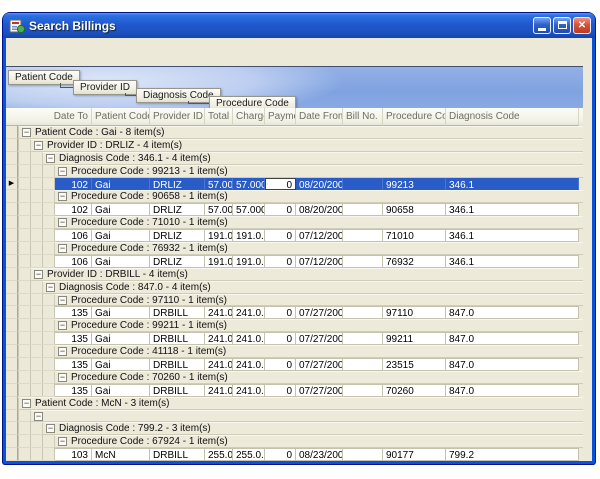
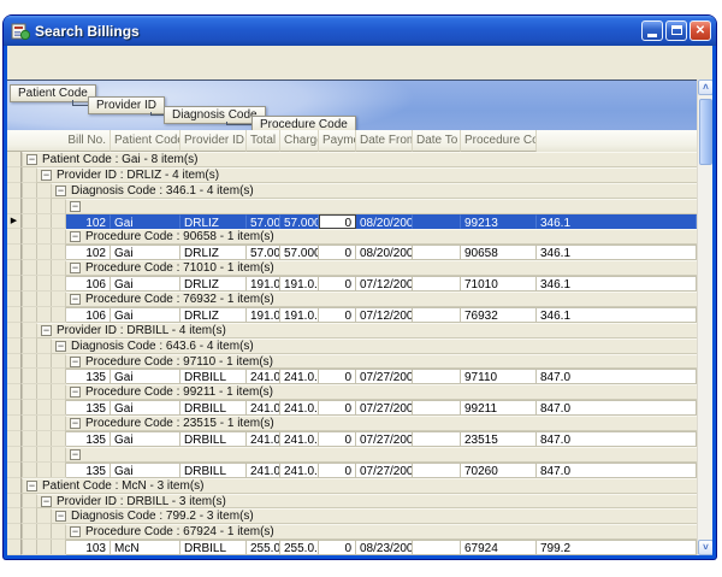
  Search Billings
  ✕
  Patient Code
  Provider ID
  Diagnosis Cod
  Procedure Code
- Date To
+ Bill No.
  Patient Cod
  Provider ID
  Total
  Charg
  Date From
- Bill No.
+ Date To
  Procedure Co
- Diagnosis Code
  −
  Patient Code : Gai - 8 item(s)
  −
  Provider ID : DRLIZ - 4 item(s)
  −
  Diagnosis Code : 346.1 - 4 item(s)
  −
- Procedure Code : 99213 - 1 item(s)
  102
  Gai
  DRLIZ
  57.000
  0
  08/20/200
  99213
  346.1
  −
  Procedure Code : 90658 - 1 item(s)
  102
  Gai
  DRLIZ
  57.000
  0
  08/20/200
  90658
  346.1
  −
  Procedure Code : 71010 - 1 item(s)
  106
  Gai
  DRLIZ
  191.0.
  0
  07/12/200
  71010
  346.1
  −
  Procedure Code : 76932 - 1 item(s)
  106
  Gai
  DRLIZ
  191.0.
  0
  07/12/200
  76932
  346.1
  −
  Provider ID : DRBILL - 4 item(s)
  −
- Diagnosis Code : 847.0 - 4 item(s)
+ Diagnosis Code : 643.6 - 4 item(s)
  −
  Procedure Code : 97110 - 1 item(s)
  135
  Gai
  DRBILL
  241.0.
  0
  07/27/200
  97110
  847.0
  −
  Procedure Code : 99211 - 1 item(s)
  135
  Gai
  DRBILL
  241.0.
  0
  07/27/200
  99211
  847.0
  −
- Procedure Code : 41118 - 1 item(s)
+ Procedure Code : 23515 - 1 item(s)
  135
  Gai
  DRBILL
  241.0.
  0
  07/27/200
  23515
  847.0
  −
- Procedure Code : 70260 - 1 item(s)
  135
  Gai
  DRBILL
  241.0.
  0
  07/27/200
  70260
  847.0
  −
  Patient Code : McN - 3 item(s)
  −
+ Provider ID : DRBILL - 3 item(s)
  −
  Diagnosis Code : 799.2 - 3 item(s)
  −
  Procedure Code : 67924 - 1 item(s)
  103
  McN
  DRBILL
  255.0.
  0
  08/23/200
- 90177
+ 67924
  799.2
+ ˄
+ ˅
